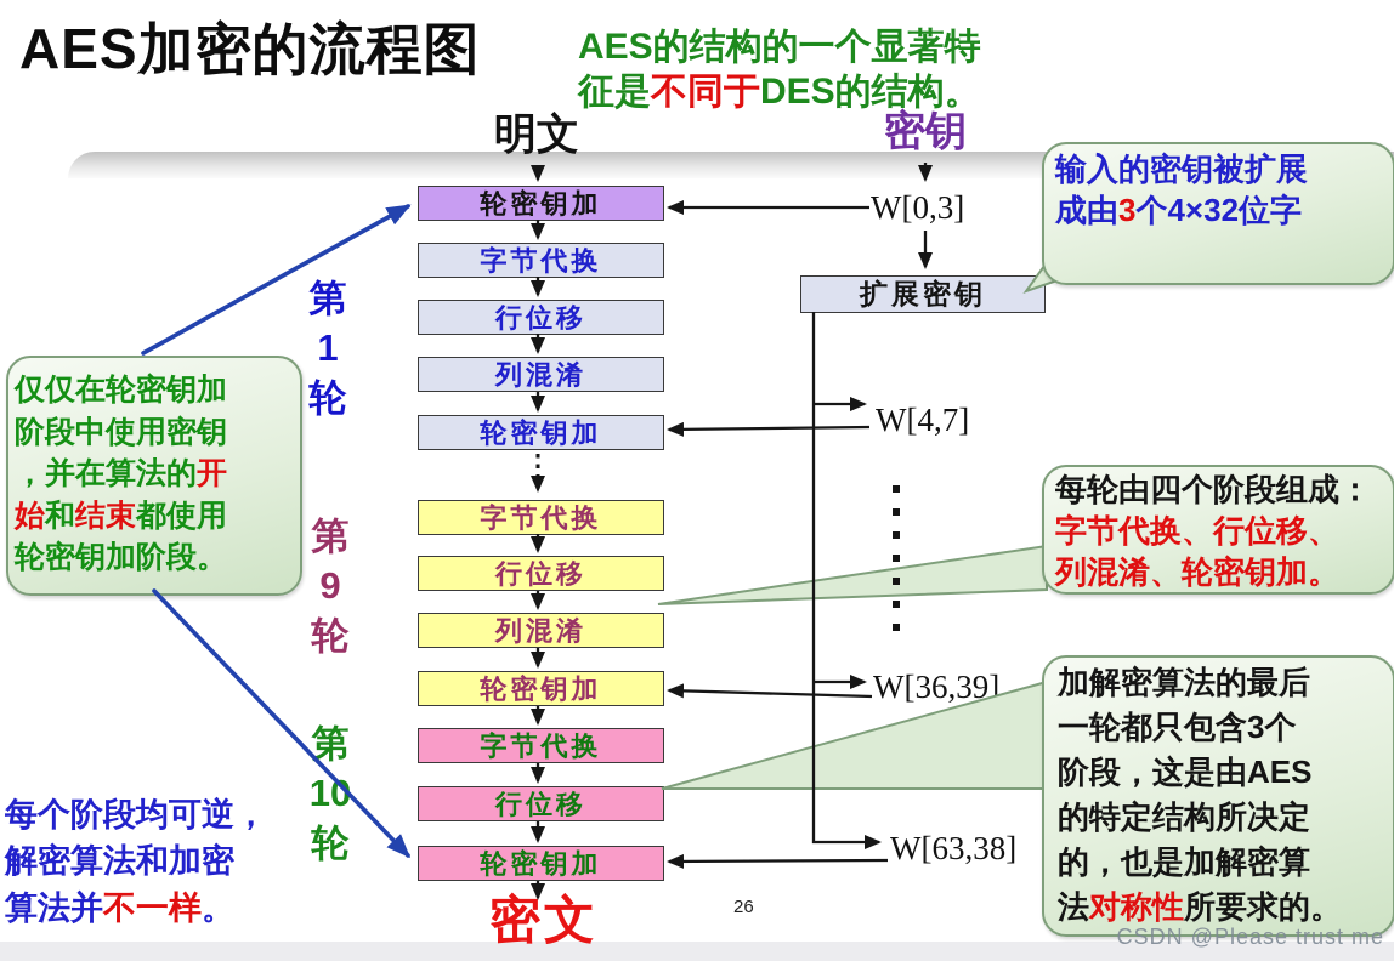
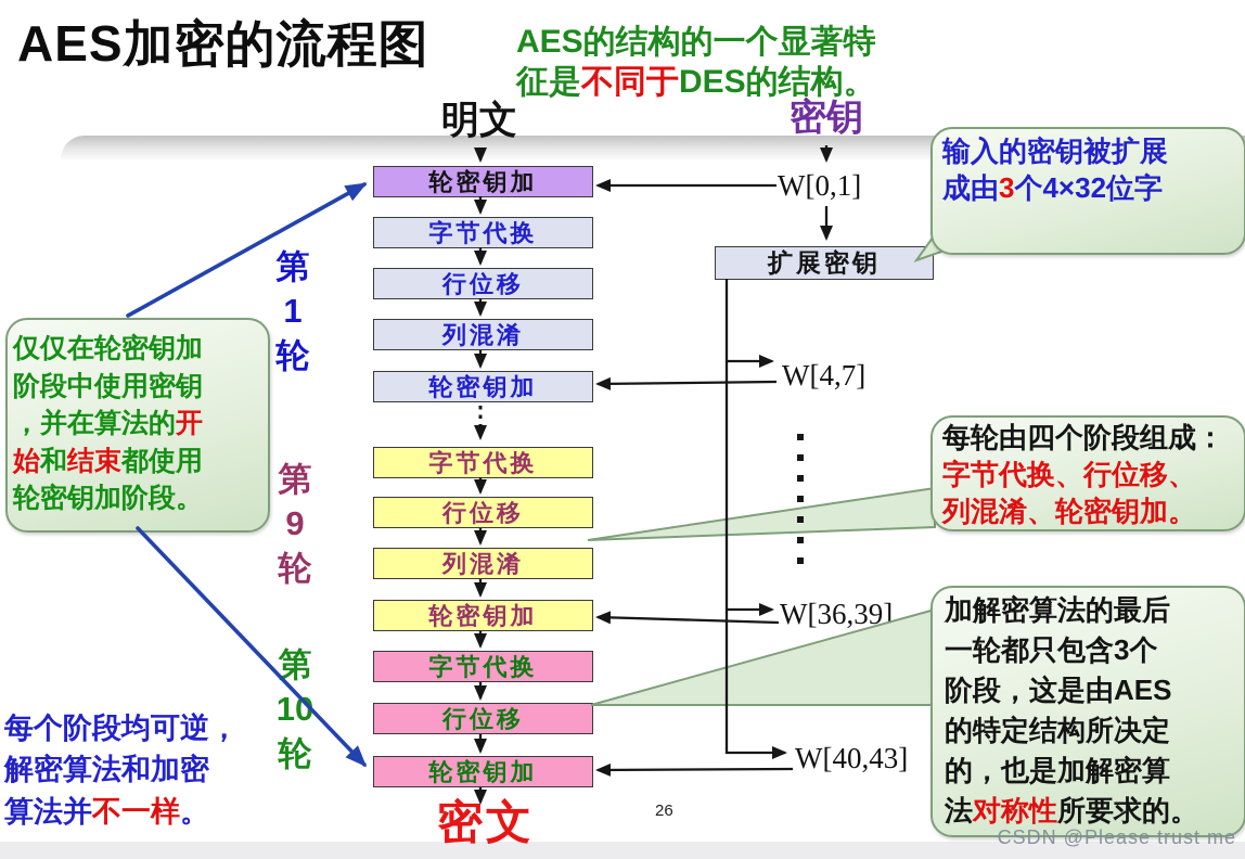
  AES加密的流程图
  AES的结构的一个显著特
  征是不同于DES的结构。
  明文
  密钥
  密文
  轮密钥加
  字节代换
  行位移
  列混淆
  轮密钥加
  字节代换
  行位移
  列混淆
  轮密钥加
  字节代换
  行位移
  轮密钥加
  扩展密钥
- W[0,3]
+ W[0,1]
  W[4,7]
  W[36,39]
- W[63,38]
+ W[40,43]
  第
  1
  轮
  第
  9
  轮
  第
  10
  轮
  仅仅在轮密钥加
  阶段中使用密钥
  ，并在算法的开
  始和结束都使用
  轮密钥加阶段。
  输入的密钥被扩展
  成由3个4×32位字
  每轮由四个阶段组成：
  字节代换、行位移、
  列混淆、轮密钥加。
  加解密算法的最后
  一轮都只包含3个
  阶段，这是由AES
  的特定结构所决定
  的，也是加解密算
  法对称性所要求的。
  每个阶段均可逆，
  解密算法和加密
  算法并不一样。
  26
  CSDN @Please trust me
